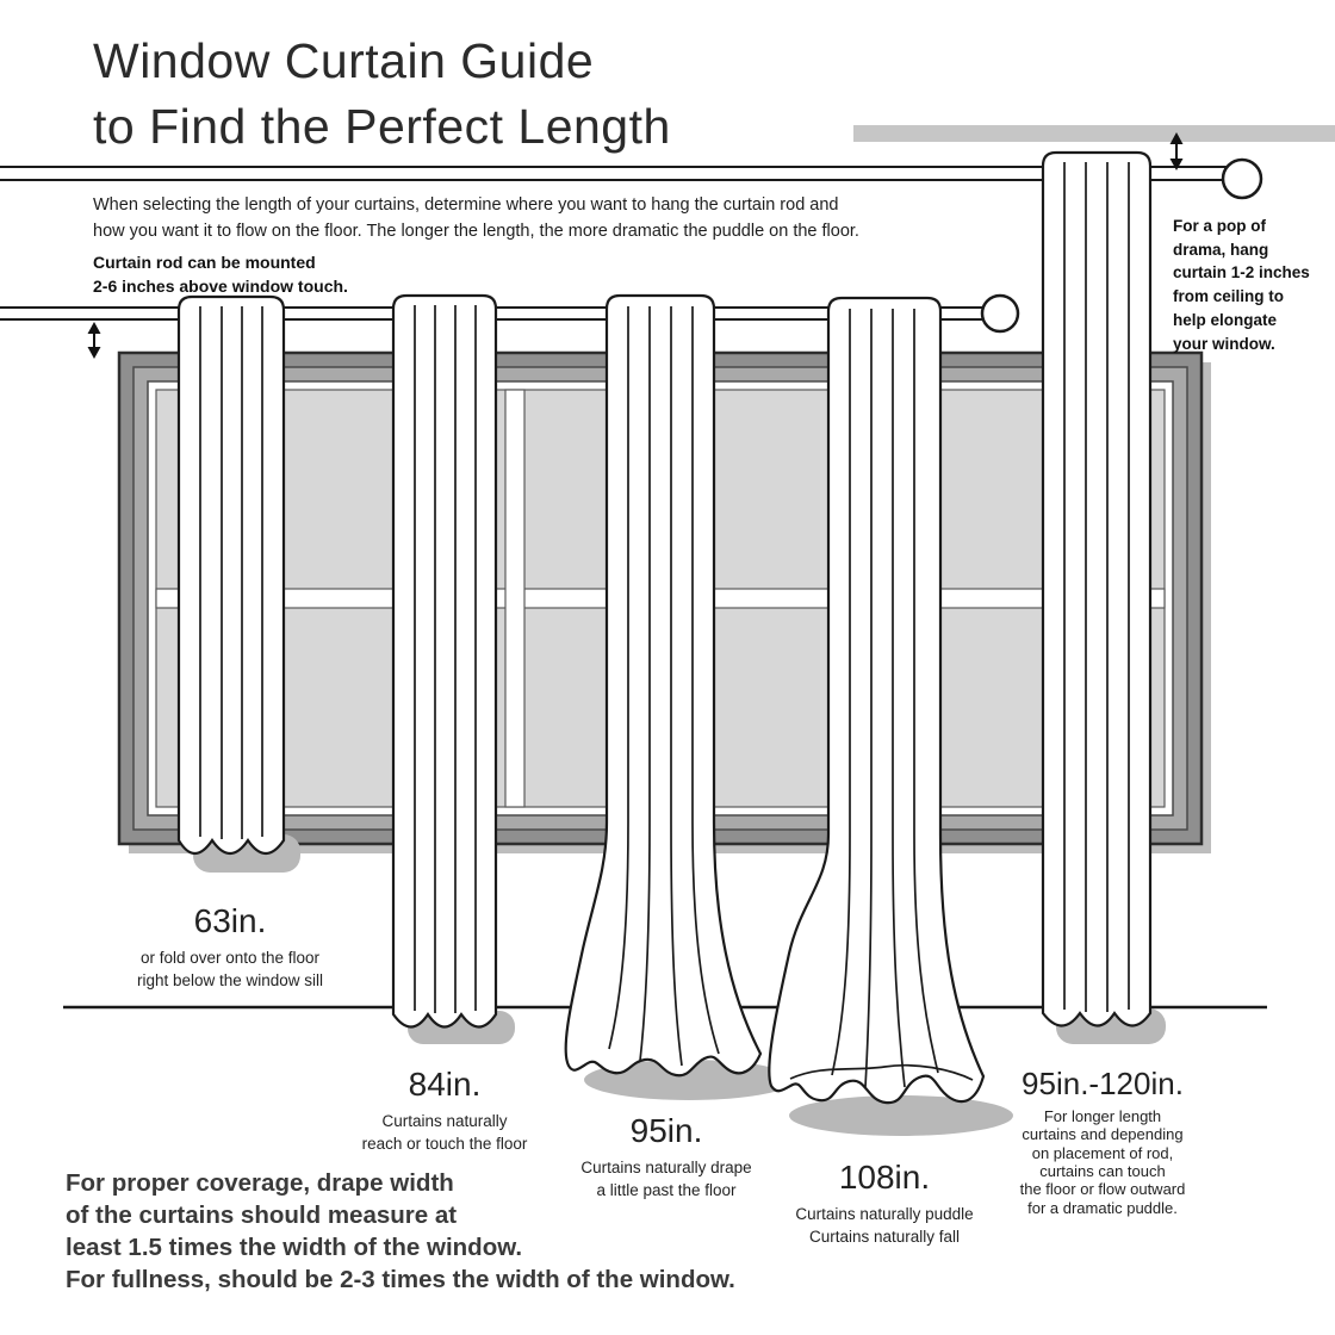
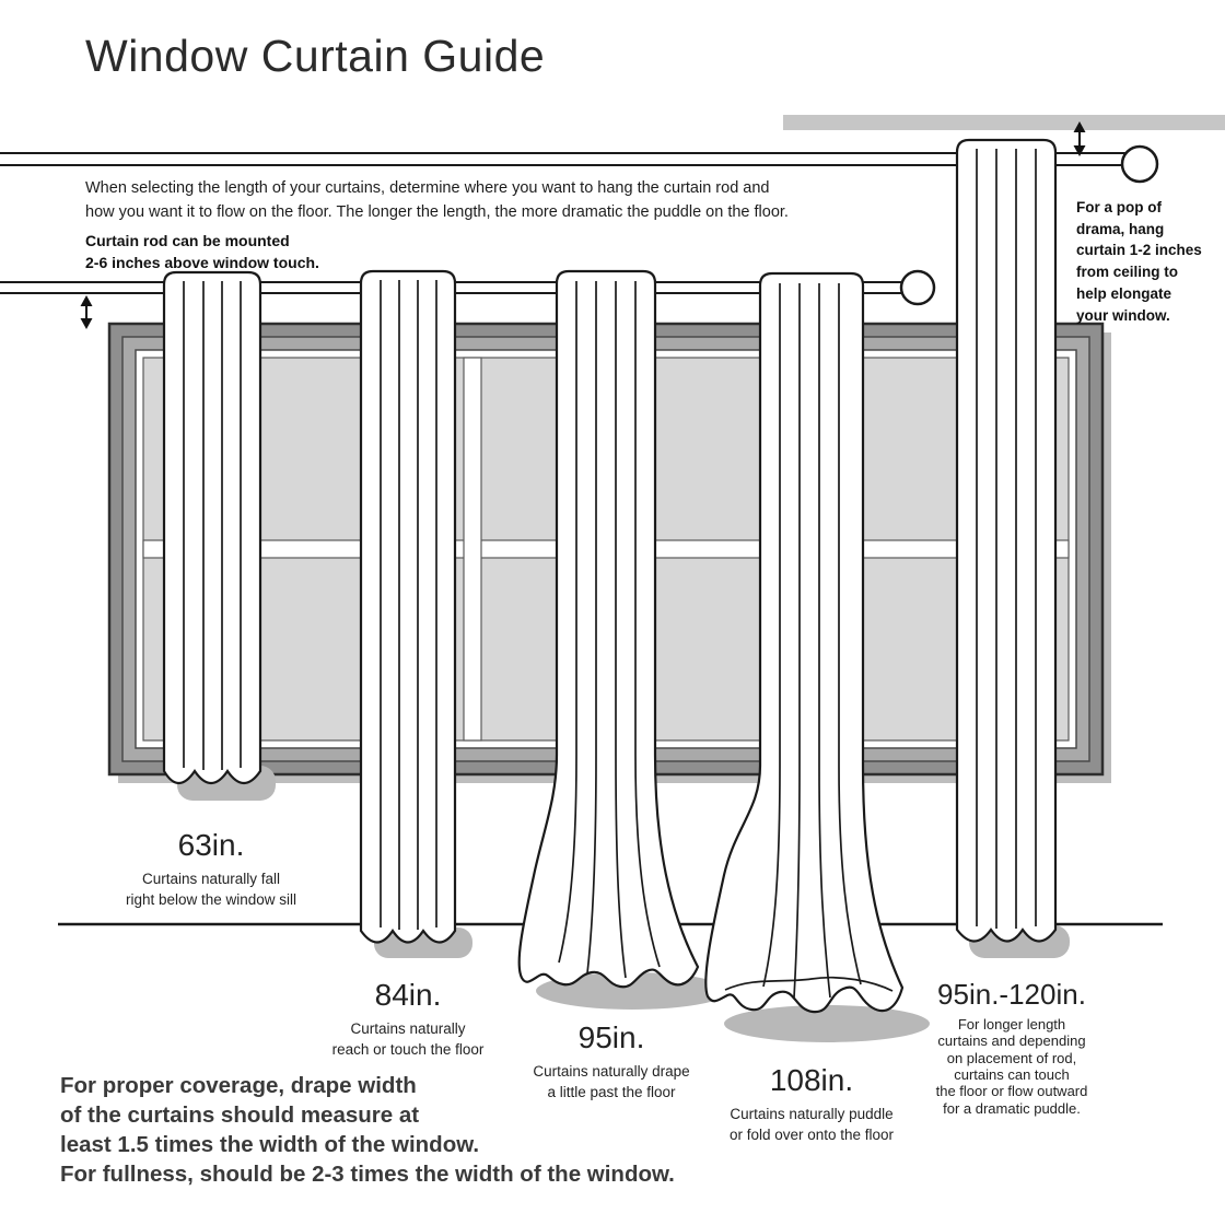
  Window Curtain Guide
- to Find the Perfect Length
  When selecting the length of your curtains, determine where you want to hang the curtain rod and
  how you want it to flow on the floor. The longer the length, the more dramatic the puddle on the floor.
  Curtain rod can be mounted
  2-6 inches above window touch.
  For a pop of
  drama, hang
  curtain 1-2 inches
  from ceiling to
  help elongate
  your window.
  63in.
- or fold over onto the floor
+ Curtains naturally fall
  right below the window sill
  84in.
  Curtains naturally
  reach or touch the floor
  95in.
  Curtains naturally drape
  a little past the floor
  108in.
  Curtains naturally puddle
- Curtains naturally fall
+ or fold over onto the floor
  95in.-120in.
  For longer length
  curtains and depending
  on placement of rod,
  curtains can touch
  the floor or flow outward
  for a dramatic puddle.
  For proper coverage, drape width
  of the curtains should measure at
  least 1.5 times the width of the window.
  For fullness, should be 2-3 times the width of the window.
